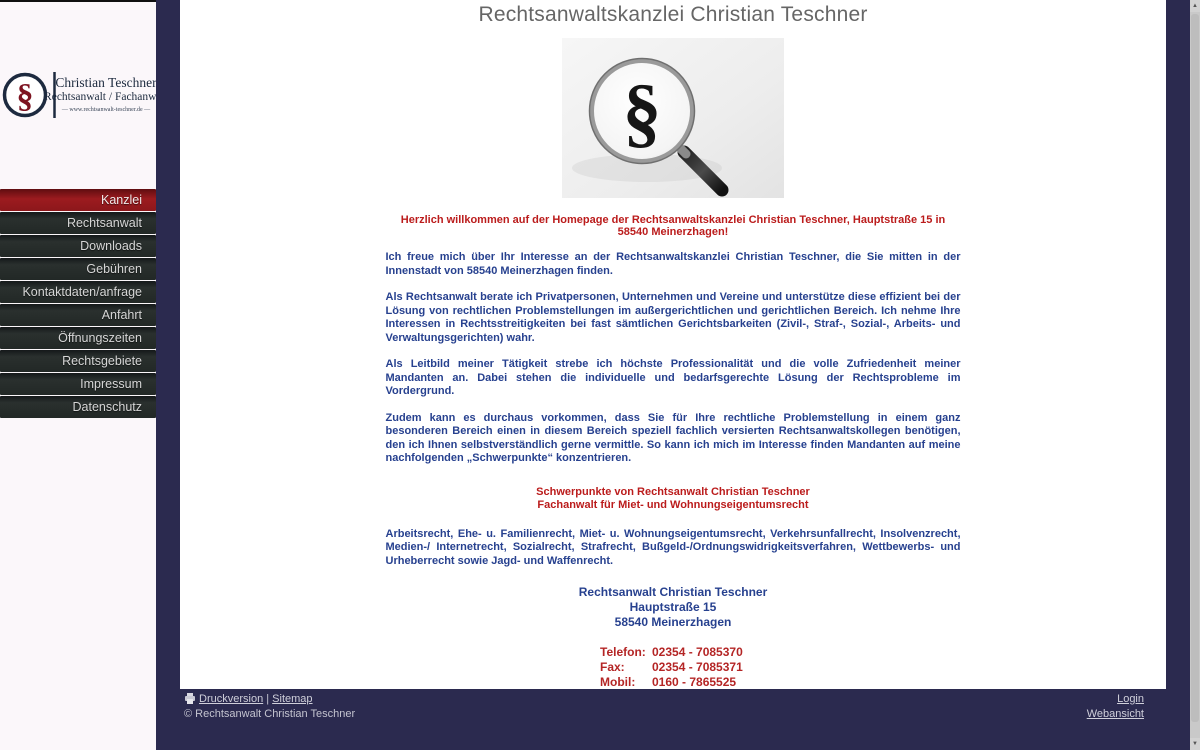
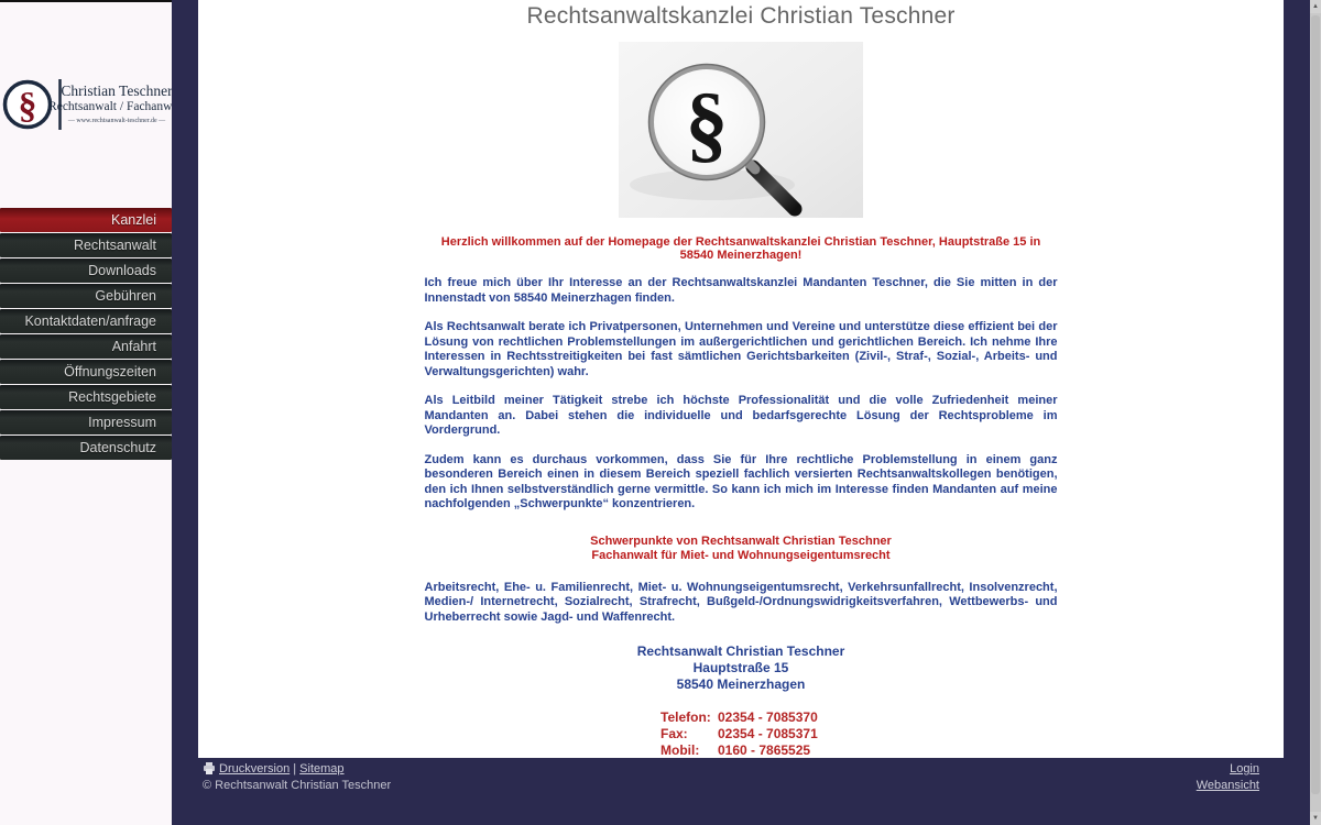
  §
  Christian Teschner
  Rechtsanwalt / Fachanw
  Kanzlei
  Rechtsanwalt
  Downloads
  Gebühren
  Kontaktdaten/anfrage
  Anfahrt
  Öffnungszeiten
  Rechtsgebiete
  Impressum
  Datenschutz
  Rechtsanwaltskanzlei Christian Teschner
  §
  Herzlich willkommen auf der Homepage der Rechtsanwaltskanzlei Christian Teschner, Hauptstraße 15 in 58540 Meinerzhagen!
- Ich freue mich über Ihr Interesse an der Rechtsanwaltskanzlei Christian Teschner, die Sie mitten in der Innenstadt von 58540 Meinerzhagen finden.
+ Ich freue mich über Ihr Interesse an der Rechtsanwaltskanzlei Mandanten Teschner, die Sie mitten in der Innenstadt von 58540 Meinerzhagen finden.
  Als Rechtsanwalt berate ich Privatpersonen, Unternehmen und Vereine und unterstütze diese effizient bei der Lösung von rechtlichen Problemstellungen im außergerichtlichen und gerichtlichen Bereich. Ich nehme Ihre Interessen in Rechtsstreitigkeiten bei fast sämtlichen Gerichtsbarkeiten (Zivil-, Straf-, Sozial-, Arbeits- und Verwaltungsgerichten) wahr.
  Als Leitbild meiner Tätigkeit strebe ich höchste Professionalität und die volle Zufriedenheit meiner Mandanten an. Dabei stehen die individuelle und bedarfsgerechte Lösung der Rechtsprobleme im Vordergrund.
  Zudem kann es durchaus vorkommen, dass Sie für Ihre rechtliche Problemstellung in einem ganz besonderen Bereich einen in diesem Bereich speziell fachlich versierten Rechtsanwaltskollegen benötigen, den ich Ihnen selbstverständlich gerne vermittle. So kann ich mich im Interesse finden Mandanten auf meine nachfolgenden „Schwerpunkte“ konzentrieren.
  Schwerpunkte von Rechtsanwalt Christian Teschner
  Fachanwalt für Miet- und Wohnungseigentumsrecht
  Arbeitsrecht, Ehe- u. Familienrecht, Miet- u. Wohnungseigentumsrecht, Verkehrsunfallrecht, Insolvenzrecht, Medien-/ Internetrecht, Sozialrecht, Strafrecht, Bußgeld-/Ordnungswidrigkeitsverfahren, Wettbewerbs- und Urheberrecht sowie Jagd- und Waffenrecht.
  Rechtsanwalt Christian Teschner
  Hauptstraße 15
  58540 Meinerzhagen
  Telefon:
  02354 - 7085370
  Fax:
  02354 - 7085371
  Mobil:
  0160 - 7865525
  Druckversion | Sitemap
  © Rechtsanwalt Christian Teschner
  Login
  Webansicht
